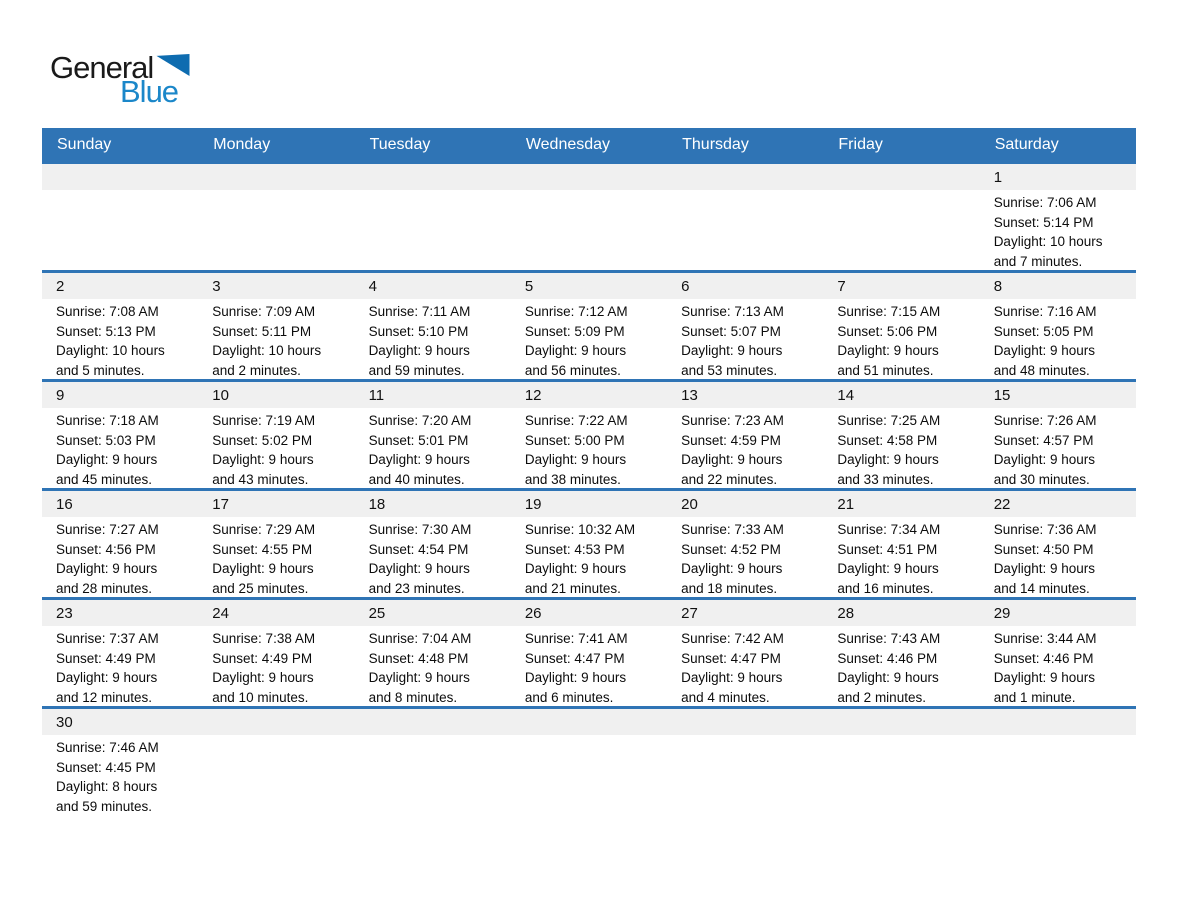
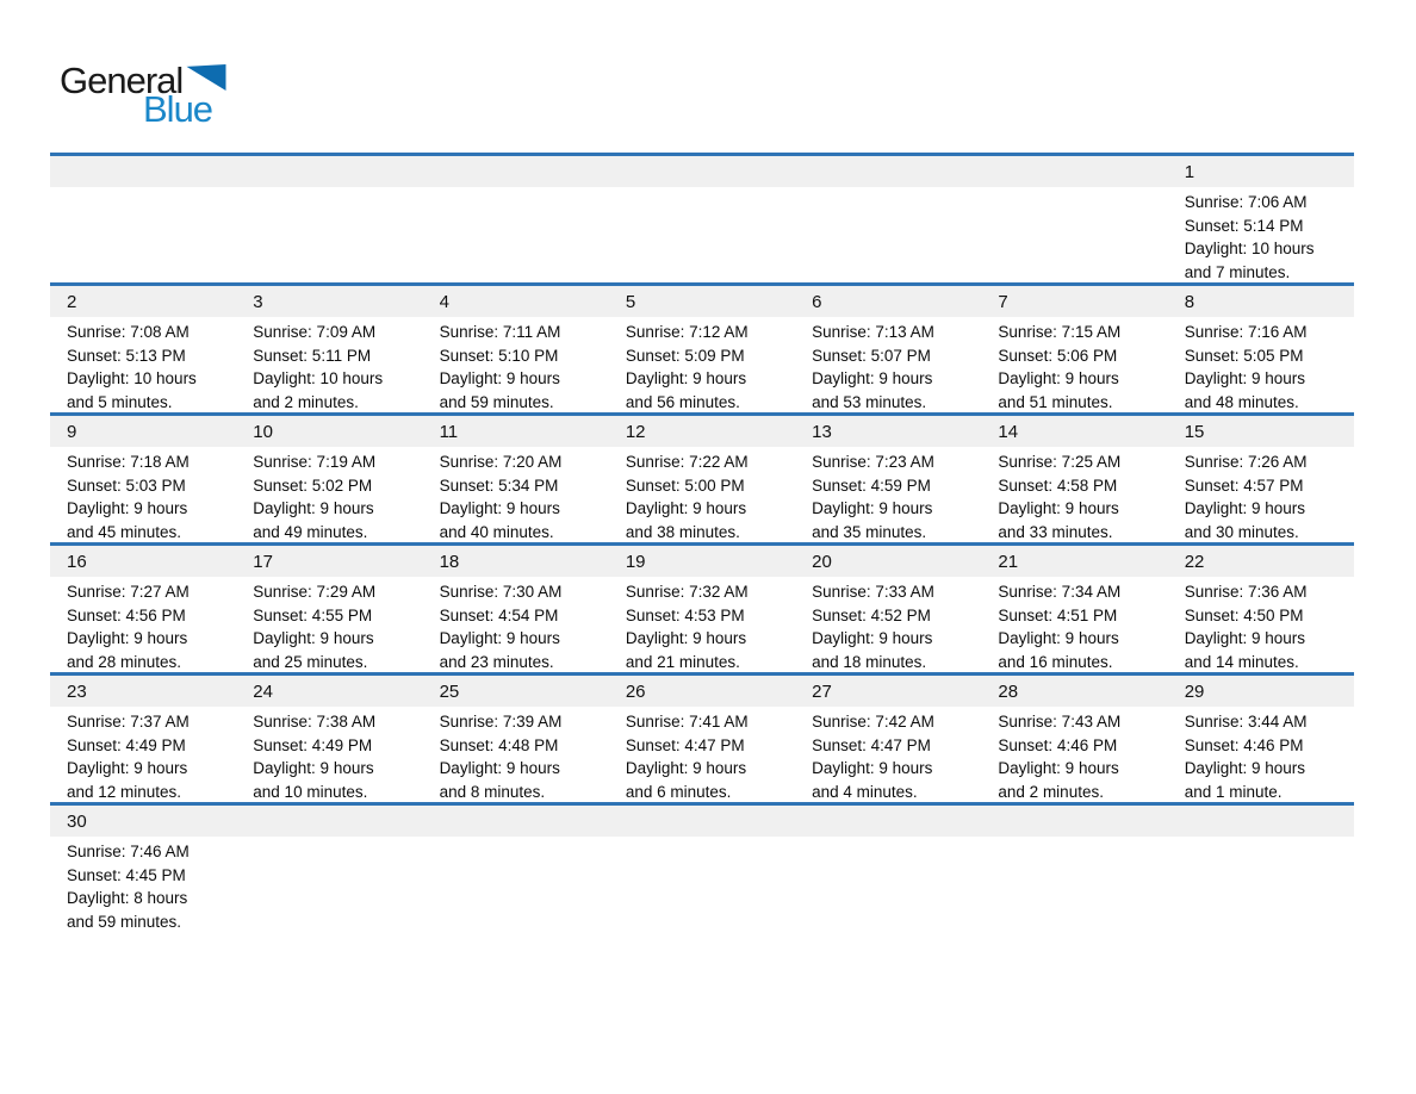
  General
  Blue
- Sunday
- Monday
- Tuesday
- Wednesday
- Thursday
- Friday
- Saturday
  1
  Sunrise: 7:06 AM
  Sunset: 5:14 PM
  Daylight: 10 hours
  and 7 minutes.
  2
  Sunrise: 7:08 AM
  Sunset: 5:13 PM
  Daylight: 10 hours
  and 5 minutes.
  3
  Sunrise: 7:09 AM
  Sunset: 5:11 PM
  Daylight: 10 hours
  and 2 minutes.
  4
  Sunrise: 7:11 AM
  Sunset: 5:10 PM
  Daylight: 9 hours
  and 59 minutes.
  5
  Sunrise: 7:12 AM
  Sunset: 5:09 PM
  Daylight: 9 hours
  and 56 minutes.
  6
  Sunrise: 7:13 AM
  Sunset: 5:07 PM
  Daylight: 9 hours
  and 53 minutes.
  7
  Sunrise: 7:15 AM
  Sunset: 5:06 PM
  Daylight: 9 hours
  and 51 minutes.
  8
  Sunrise: 7:16 AM
  Sunset: 5:05 PM
  Daylight: 9 hours
  and 48 minutes.
  9
  Sunrise: 7:18 AM
  Sunset: 5:03 PM
  Daylight: 9 hours
  and 45 minutes.
  10
  Sunrise: 7:19 AM
  Sunset: 5:02 PM
  Daylight: 9 hours
- and 43 minutes.
+ and 49 minutes.
  11
  Sunrise: 7:20 AM
- Sunset: 5:01 PM
+ Sunset: 5:34 PM
  Daylight: 9 hours
  and 40 minutes.
  12
  Sunrise: 7:22 AM
  Sunset: 5:00 PM
  Daylight: 9 hours
  and 38 minutes.
  13
  Sunrise: 7:23 AM
  Sunset: 4:59 PM
  Daylight: 9 hours
- and 22 minutes.
+ and 35 minutes.
  14
  Sunrise: 7:25 AM
  Sunset: 4:58 PM
  Daylight: 9 hours
  and 33 minutes.
  15
  Sunrise: 7:26 AM
  Sunset: 4:57 PM
  Daylight: 9 hours
  and 30 minutes.
  16
  Sunrise: 7:27 AM
  Sunset: 4:56 PM
  Daylight: 9 hours
  and 28 minutes.
  17
  Sunrise: 7:29 AM
  Sunset: 4:55 PM
  Daylight: 9 hours
  and 25 minutes.
  18
  Sunrise: 7:30 AM
  Sunset: 4:54 PM
  Daylight: 9 hours
  and 23 minutes.
  19
- Sunrise: 10:32 AM
+ Sunrise: 7:32 AM
  Sunset: 4:53 PM
  Daylight: 9 hours
  and 21 minutes.
  20
  Sunrise: 7:33 AM
  Sunset: 4:52 PM
  Daylight: 9 hours
  and 18 minutes.
  21
  Sunrise: 7:34 AM
  Sunset: 4:51 PM
  Daylight: 9 hours
  and 16 minutes.
  22
  Sunrise: 7:36 AM
  Sunset: 4:50 PM
  Daylight: 9 hours
  and 14 minutes.
  23
  Sunrise: 7:37 AM
  Sunset: 4:49 PM
  Daylight: 9 hours
  and 12 minutes.
  24
  Sunrise: 7:38 AM
  Sunset: 4:49 PM
  Daylight: 9 hours
  and 10 minutes.
  25
- Sunrise: 7:04 AM
+ Sunrise: 7:39 AM
  Sunset: 4:48 PM
  Daylight: 9 hours
  and 8 minutes.
  26
  Sunrise: 7:41 AM
  Sunset: 4:47 PM
  Daylight: 9 hours
  and 6 minutes.
  27
  Sunrise: 7:42 AM
  Sunset: 4:47 PM
  Daylight: 9 hours
  and 4 minutes.
  28
  Sunrise: 7:43 AM
  Sunset: 4:46 PM
  Daylight: 9 hours
  and 2 minutes.
  29
  Sunrise: 3:44 AM
  Sunset: 4:46 PM
  Daylight: 9 hours
  and 1 minute.
  30
  Sunrise: 7:46 AM
  Sunset: 4:45 PM
  Daylight: 8 hours
  and 59 minutes.
